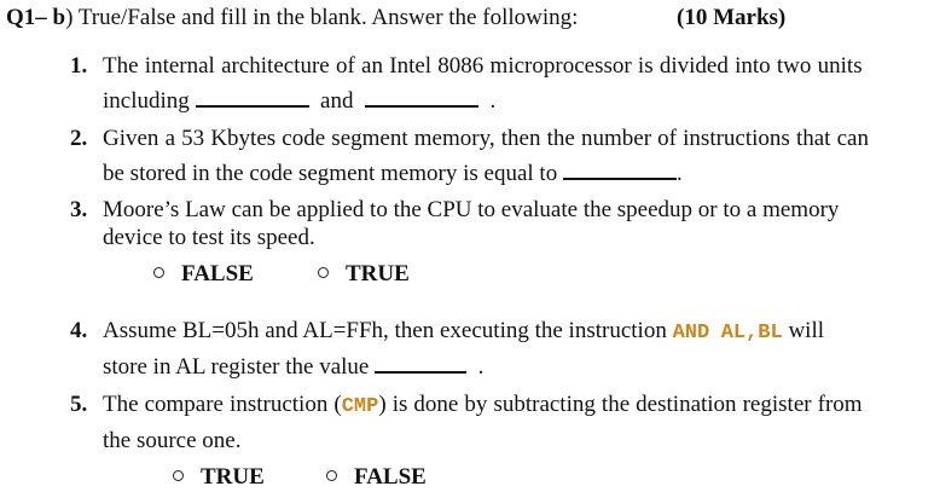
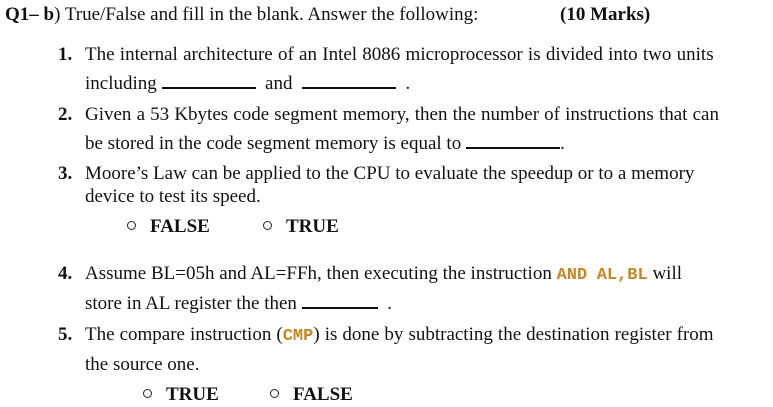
  Q1– b) True/False and fill in the blank. Answer the following:
  (10 Marks)
  1.
  The internal architecture of an Intel 8086 microprocessor is divided into two units
  including and .
  2.
  Given a 53 Kbytes code segment memory, then the number of instructions that can
  be stored in the code segment memory is equal to .
  3.
  Moore’s Law can be applied to the CPU to evaluate the speedup or to a memory
  device to test its speed.
  FALSE
  TRUE
  4.
  Assume BL=05h and AL=FFh, then executing the instruction AND AL,BL will
- store in AL register the value .
+ store in AL register the then .
  5.
  The compare instruction (CMP) is done by subtracting the destination register from
  the source one.
  TRUE
  FALSE
